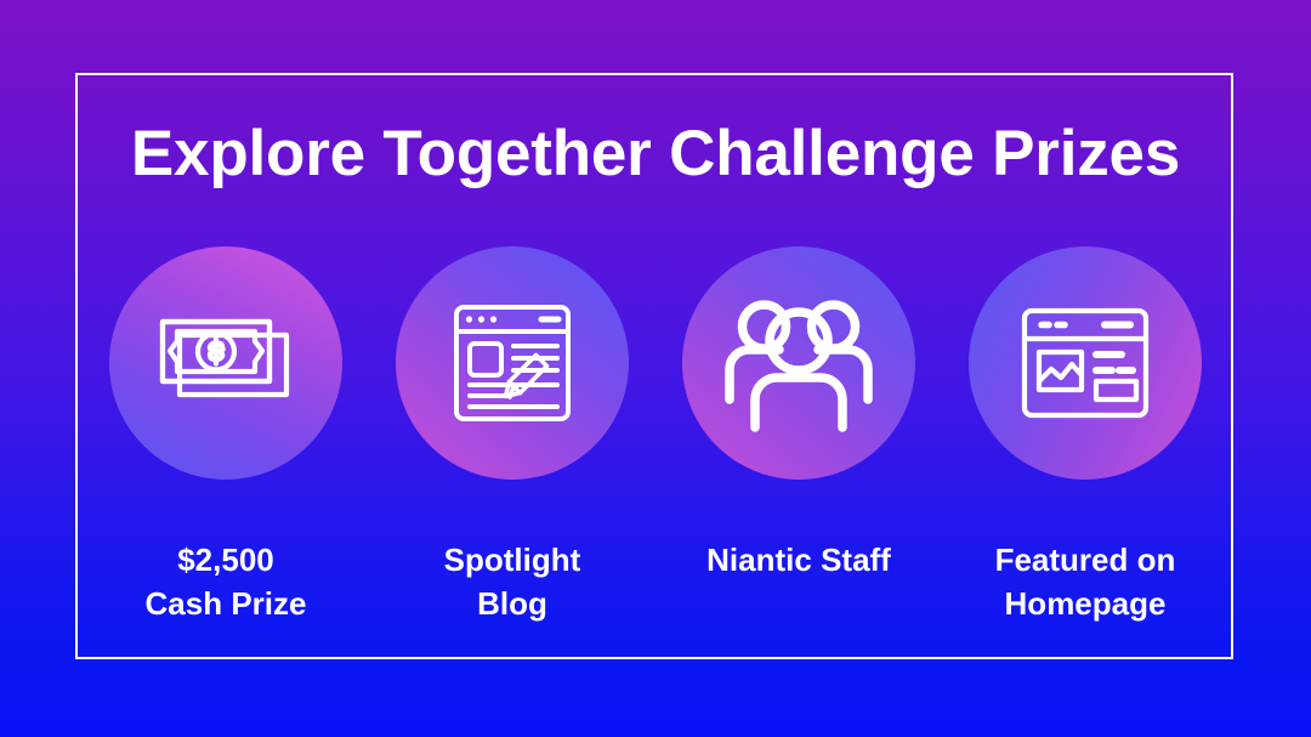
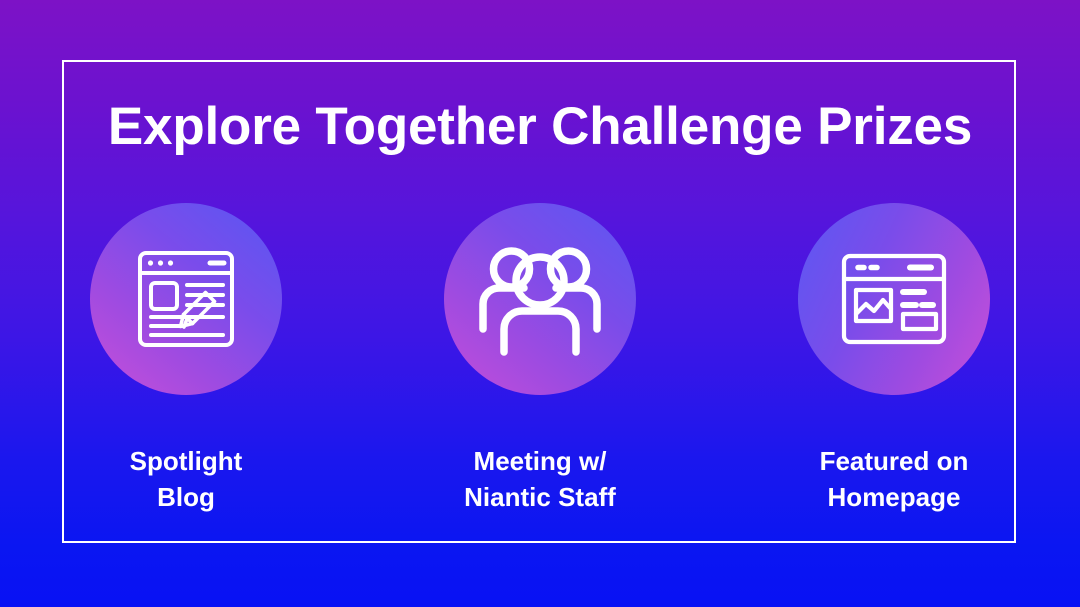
  Explore Together Challenge Prizes
- $2,500
- Cash Prize
  Spotlight
  Blog
+ Meeting w/
  Niantic Staff
  Featured on
  Homepage
